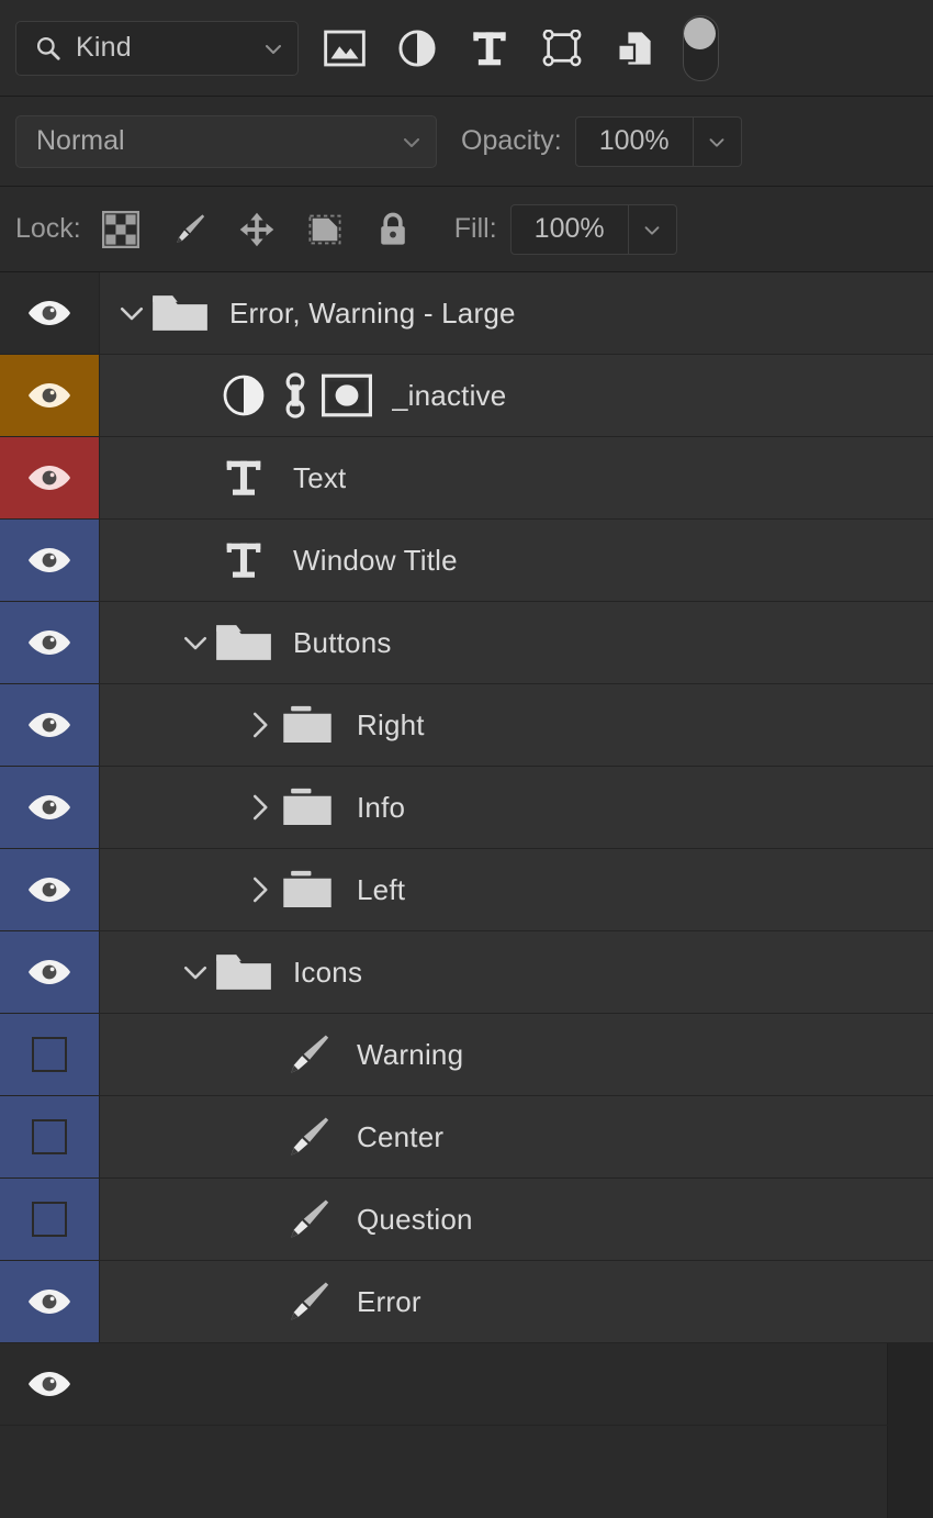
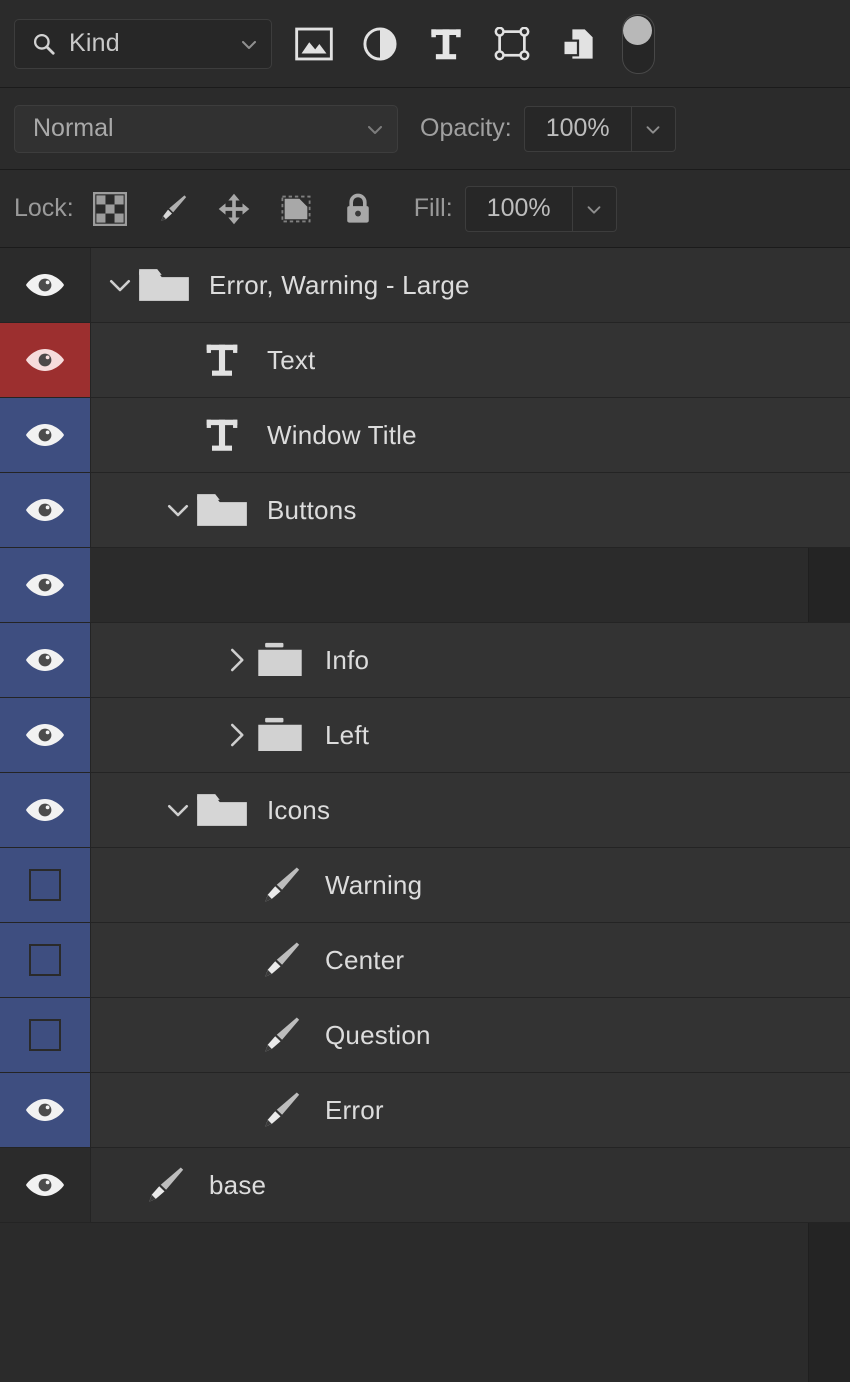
  Kind
  Normal
  Opacity:
  100%
  Lock:
  Fill:
  100%
  Error, Warning - Large
- _inactive
  Text
  Window Title
  Buttons
- Right
  Info
  Left
  Icons
  Warning
  Center
  Question
  Error
+ base
